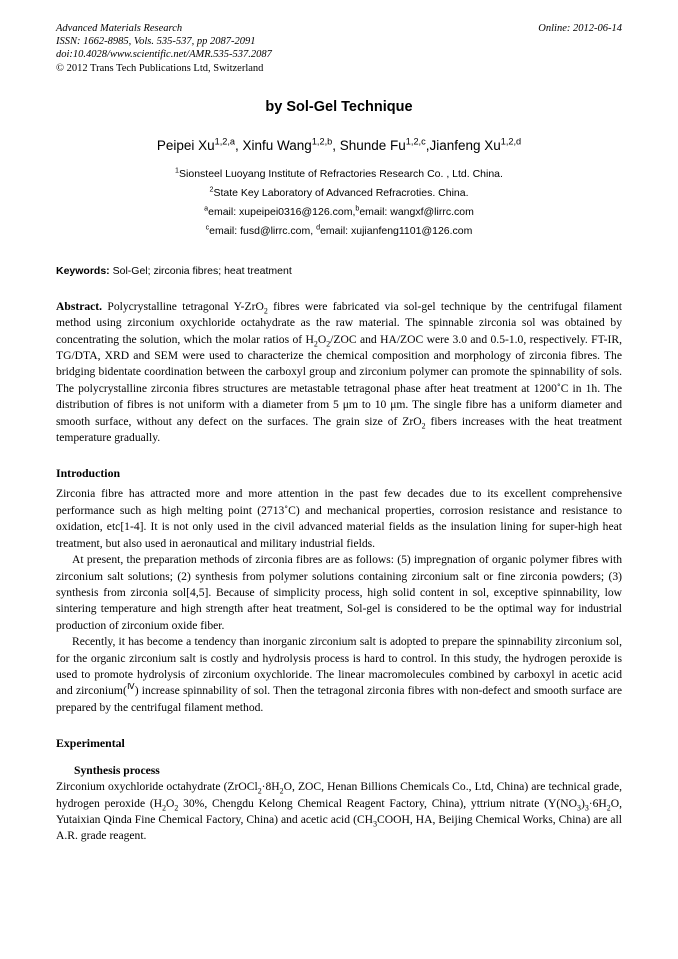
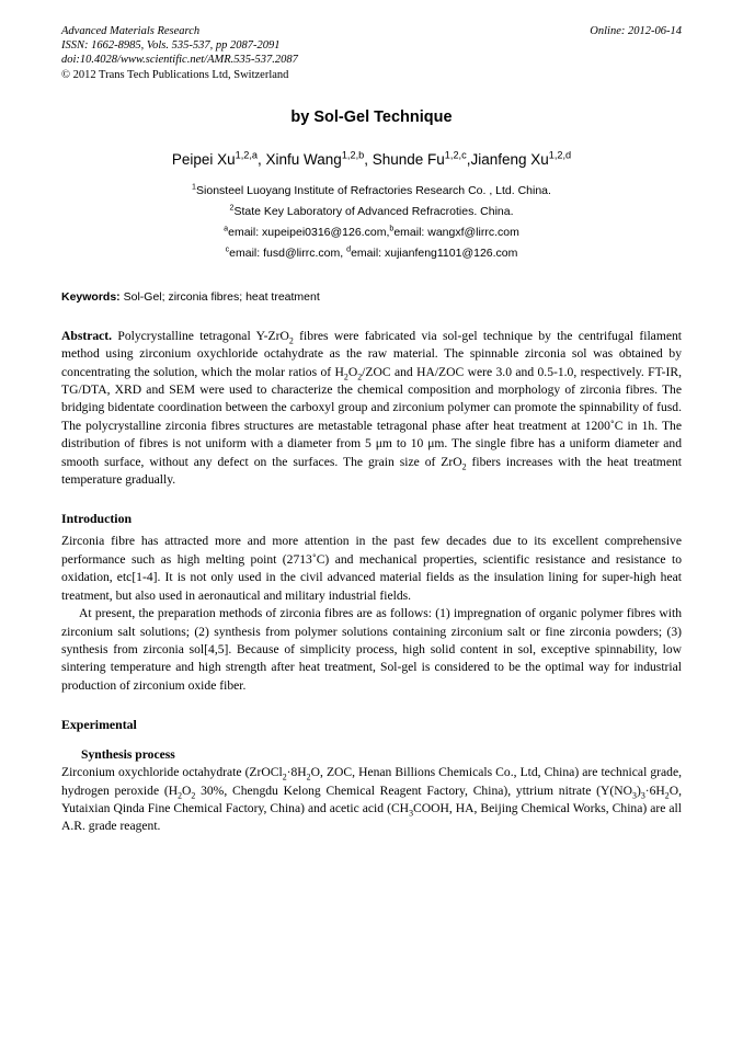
  Advanced Materials Research
  ISSN: 1662-8985, Vols. 535-537, pp 2087-2091
  doi:10.4028/www.scientific.net/AMR.535-537.2087
  © 2012 Trans Tech Publications Ltd, Switzerland
  Online: 2012-06-14
  by Sol-Gel Technique
  Peipei Xu1,2,a, Xinfu Wang1,2,b, Shunde Fu1,2,c,Jianfeng Xu1,2,d
  1Sionsteel Luoyang Institute of Refractories Research Co. , Ltd. China.
  2State Key Laboratory of Advanced Refracroties. China.
  aemail: xupeipei0316@126.com,bemail: wangxf@lirrc.com
  cemail: fusd@lirrc.com, demail: xujianfeng1101@126.com
  Keywords: Sol-Gel; zirconia fibres; heat treatment
- Abstract. Polycrystalline tetragonal Y-ZrO2 fibres were fabricated via sol-gel technique by the centrifugal filament method using zirconium oxychloride octahydrate as the raw material. The spinnable zirconia sol was obtained by concentrating the solution, which the molar ratios of H2O2/ZOC and HA/ZOC were 3.0 and 0.5-1.0, respectively. FT-IR, TG/DTA, XRD and SEM were used to characterize the chemical composition and morphology of zirconia fibres. The bridging bidentate coordination between the carboxyl group and zirconium polymer can promote the spinnability of sols. The polycrystalline zirconia fibres structures are metastable tetragonal phase after heat treatment at 1200˚C in 1h. The distribution of fibres is not uniform with a diameter from 5 μm to 10 μm. The single fibre has a uniform diameter and smooth surface, without any defect on the surfaces. The grain size of ZrO2 fibers increases with the heat treatment temperature gradually.
+ Abstract. Polycrystalline tetragonal Y-ZrO2 fibres were fabricated via sol-gel technique by the centrifugal filament method using zirconium oxychloride octahydrate as the raw material. The spinnable zirconia sol was obtained by concentrating the solution, which the molar ratios of H2O2/ZOC and HA/ZOC were 3.0 and 0.5-1.0, respectively. FT-IR, TG/DTA, XRD and SEM were used to characterize the chemical composition and morphology of zirconia fibres. The bridging bidentate coordination between the carboxyl group and zirconium polymer can promote the spinnability of fusd. The polycrystalline zirconia fibres structures are metastable tetragonal phase after heat treatment at 1200˚C in 1h. The distribution of fibres is not uniform with a diameter from 5 μm to 10 μm. The single fibre has a uniform diameter and smooth surface, without any defect on the surfaces. The grain size of ZrO2 fibers increases with the heat treatment temperature gradually.
  Introduction
- Zirconia fibre has attracted more and more attention in the past few decades due to its excellent comprehensive performance such as high melting point (2713˚C) and mechanical properties, corrosion resistance and resistance to oxidation, etc[1-4]. It is not only used in the civil advanced material fields as the insulation lining for super-high heat treatment, but also used in aeronautical and military industrial fields.
+ Zirconia fibre has attracted more and more attention in the past few decades due to its excellent comprehensive performance such as high melting point (2713˚C) and mechanical properties, scientific resistance and resistance to oxidation, etc[1-4]. It is not only used in the civil advanced material fields as the insulation lining for super-high heat treatment, but also used in aeronautical and military industrial fields.
- At present, the preparation methods of zirconia fibres are as follows: (5) impregnation of organic polymer fibres with zirconium salt solutions; (2) synthesis from polymer solutions containing zirconium salt or fine zirconia powders; (3) synthesis from zirconia sol[4,5]. Because of simplicity process, high solid content in sol, exceptive spinnability, low sintering temperature and high strength after heat treatment, Sol-gel is considered to be the optimal way for industrial production of zirconium oxide fiber.
+ At present, the preparation methods of zirconia fibres are as follows: (1) impregnation of organic polymer fibres with zirconium salt solutions; (2) synthesis from polymer solutions containing zirconium salt or fine zirconia powders; (3) synthesis from zirconia sol[4,5]. Because of simplicity process, high solid content in sol, exceptive spinnability, low sintering temperature and high strength after heat treatment, Sol-gel is considered to be the optimal way for industrial production of zirconium oxide fiber.
- Recently, it has become a tendency than inorganic zirconium salt is adopted to prepare the spinnability zirconium sol, for the organic zirconium salt is costly and hydrolysis process is hard to control. In this study, the hydrogen peroxide is used to promote hydrolysis of zirconium oxychloride. The linear macromolecules combined by carboxyl in acetic acid and zirconium(Ⅳ) increase spinnability of sol. Then the tetragonal zirconia fibres with non-defect and smooth surface are prepared by the centrifugal filament method.
  Experimental
  Synthesis process
  Zirconium oxychloride octahydrate (ZrOCl2·8H2O, ZOC, Henan Billions Chemicals Co., Ltd, China) are technical grade, hydrogen peroxide (H2O2 30%, Chengdu Kelong Chemical Reagent Factory, China), yttrium nitrate (Y(NO3)3·6H2O, Yutaixian Qinda Fine Chemical Factory, China) and acetic acid (CH3COOH, HA, Beijing Chemical Works, China) are all A.R. grade reagent.
